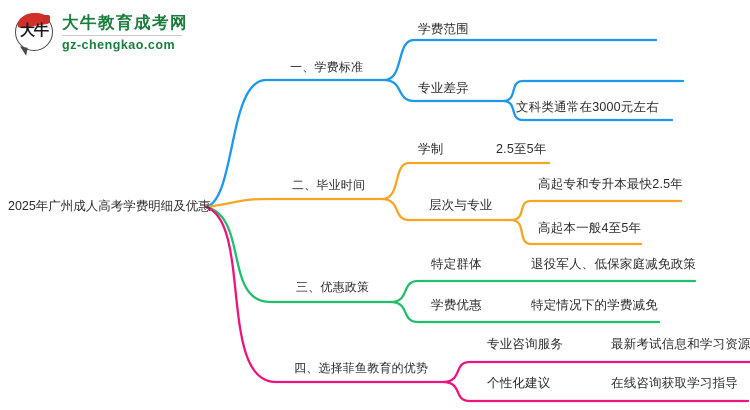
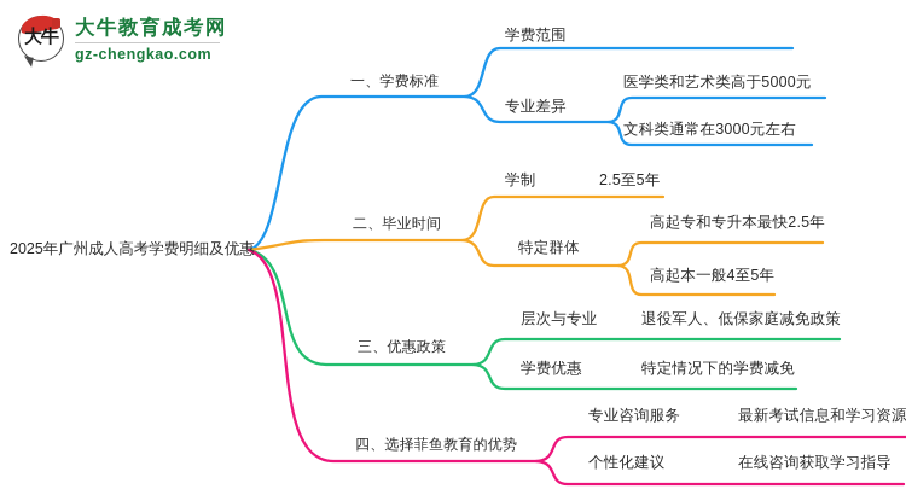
  大牛
  大牛教育成考网
  gz-chengkao.com
  2025年广州成人高考学费明细及优惠
  一、学费标准
  学费范围
  专业差异
+ 医学类和艺术类高于5000元
  文科类通常在3000元左右
  二、毕业时间
  学制
  2.5至5年
- 层次与专业
+ 特定群体
  高起专和专升本最快2.5年
  高起本一般4至5年
  三、优惠政策
- 特定群体
+ 层次与专业
  退役军人、低保家庭减免政策
  学费优惠
  特定情况下的学费减免
  四、选择菲鱼教育的优势
  专业咨询服务
  最新考试信息和学习资源
  个性化建议
  在线咨询获取学习指导
